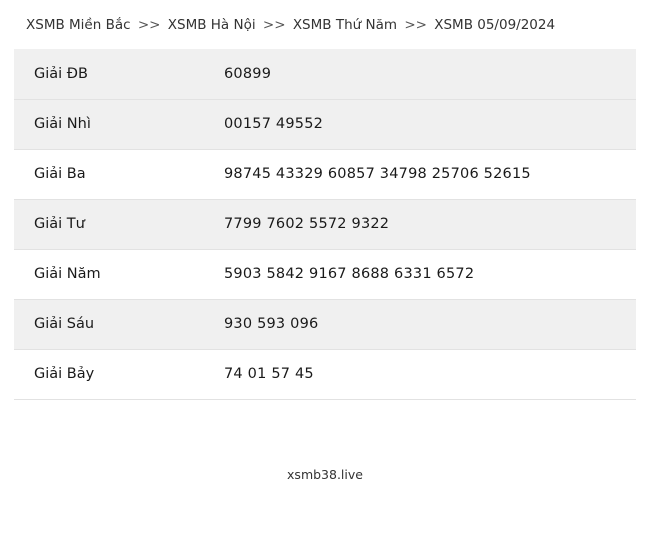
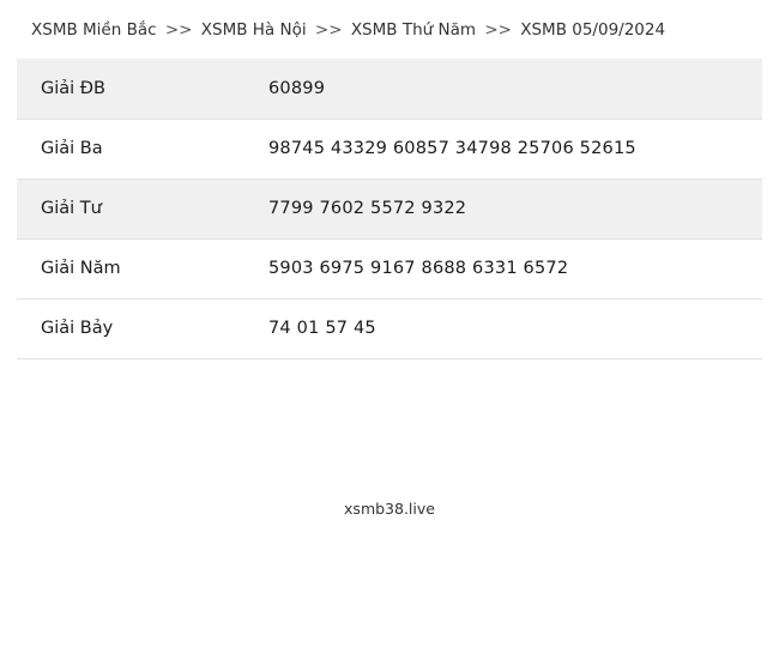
  XSMB Miền Bắc >> XSMB Hà Nội >> XSMB Thứ Năm >> XSMB 05/09/2024
  Giải ĐB	60899
- Giải Nhì	00157 49552
  Giải Ba	98745 43329 60857 34798 25706 52615
  Giải Tư	7799 7602 5572 9322
- Giải Năm	5903 5842 9167 8688 6331 6572
+ Giải Năm	5903 6975 9167 8688 6331 6572
- Giải Sáu	930 593 096
  Giải Bảy	74 01 57 45
  xsmb38.live
